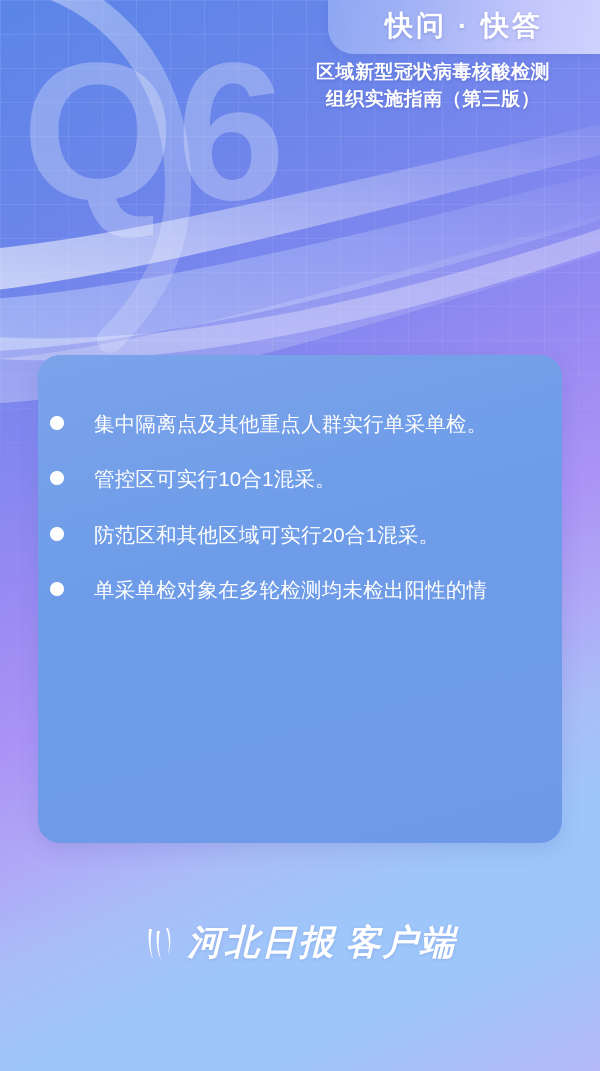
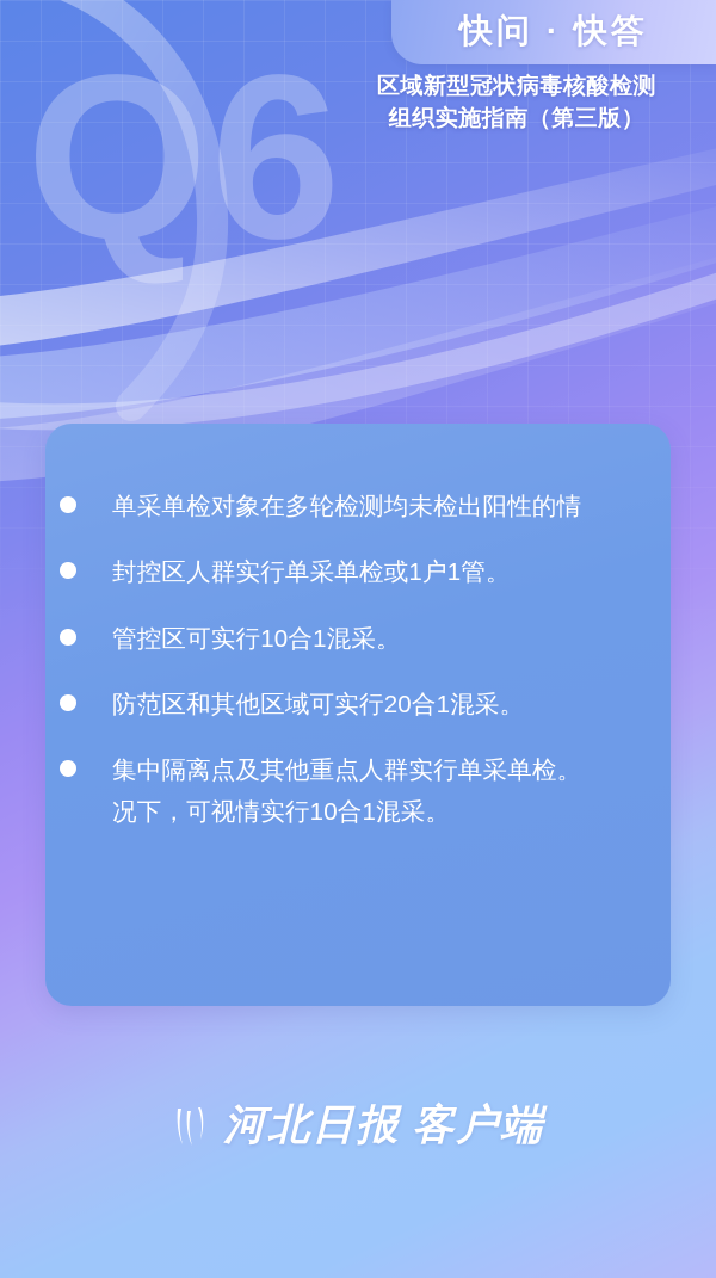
  Q6
  快问 · 快答
  区域新型冠状病毒核酸检测
  组织实施指南（第三版）
- 集中隔离点及其他重点人群实行单采单检。
+ 单采单检对象在多轮检测均未检出阳性的情
+ 封控区人群实行单采单检或1户1管。
  管控区可实行10合1混采。
  防范区和其他区域可实行20合1混采。
- 单采单检对象在多轮检测均未检出阳性的情
+ 集中隔离点及其他重点人群实行单采单检。
+ 况下，可视情实行10合1混采。
  河北日报 客户端
